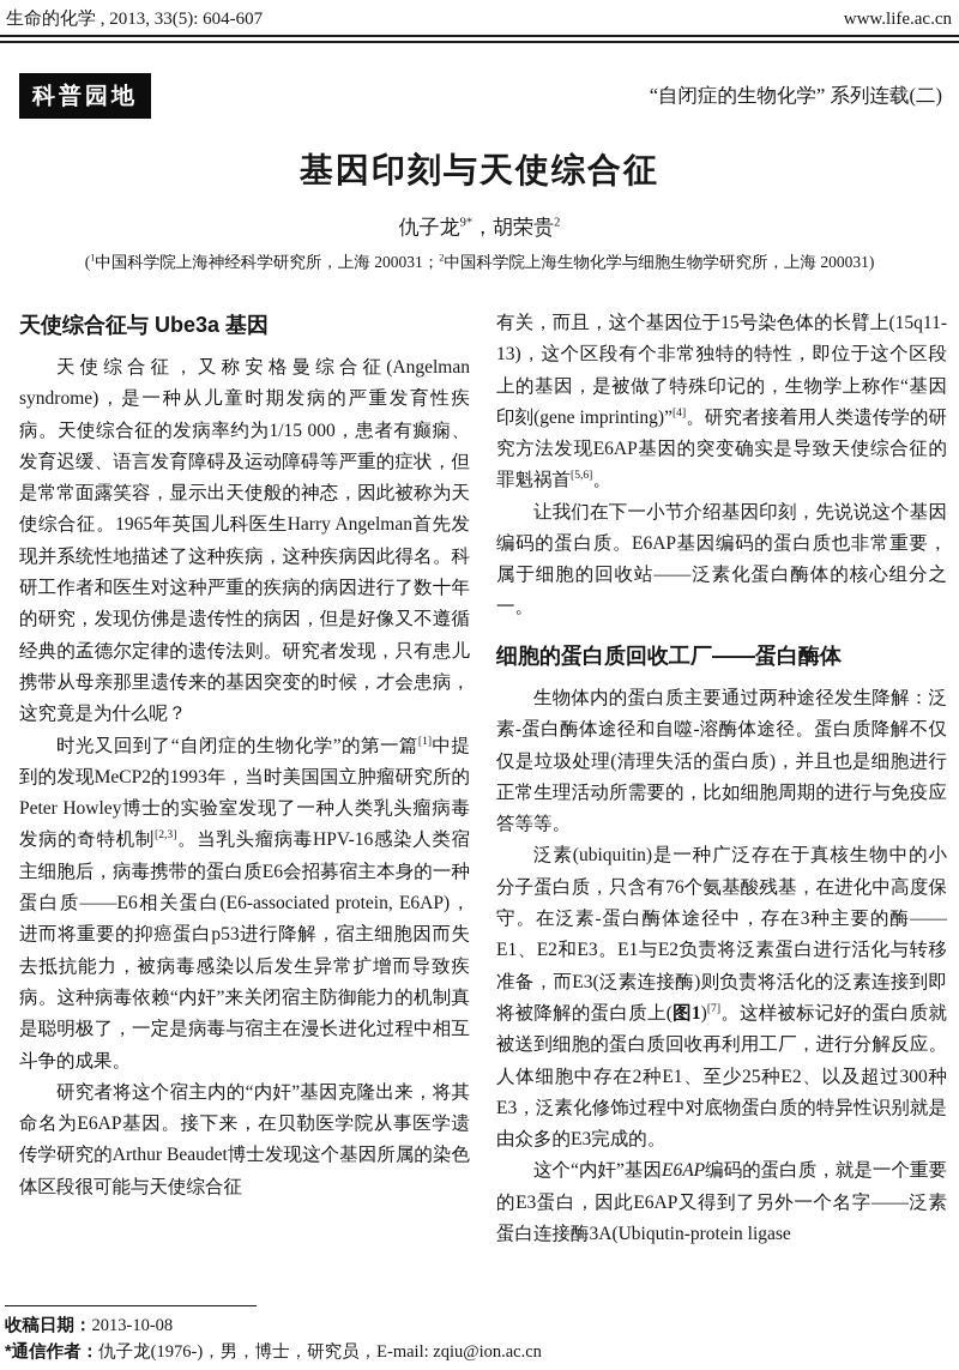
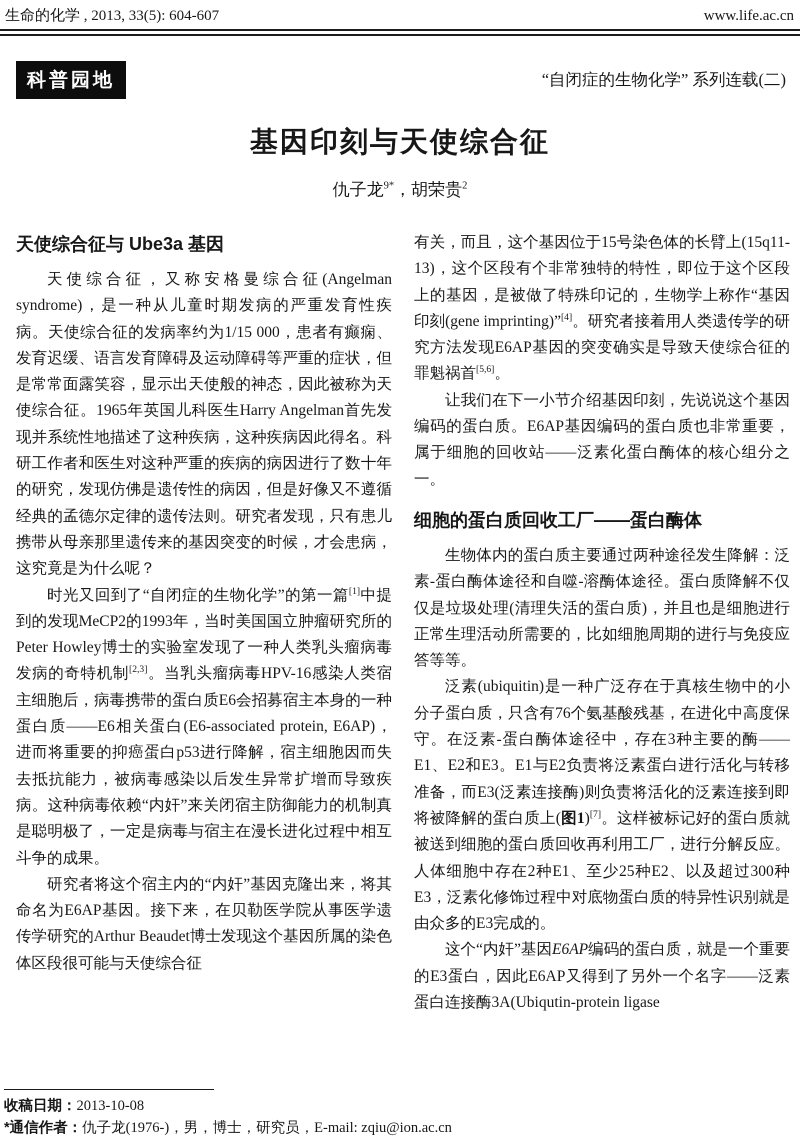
  生命的化学 , 2013, 33(5): 604-607
  www.life.ac.cn
  科普园地
  “自闭症的生物化学” 系列连载(二)
  基因印刻与天使综合征
  仇子龙9*，胡荣贵2
- (1中国科学院上海神经科学研究所，上海 200031；2中国科学院上海生物化学与细胞生物学研究所，上海 200031)
  天使综合征与 Ube3a 基因
  天使综合征，又称安格曼综合征(Angelman syndrome)，是一种从儿童时期发病的严重发育性疾病。天使综合征的发病率约为1/15 000，患者有癫痫、发育迟缓、语言发育障碍及运动障碍等严重的症状，但是常常面露笑容，显示出天使般的神态，因此被称为天使综合征。1965年英国儿科医生Harry Angelman首先发现并系统性地描述了这种疾病，这种疾病因此得名。科研工作者和医生对这种严重的疾病的病因进行了数十年的研究，发现仿佛是遗传性的病因，但是好像又不遵循经典的孟德尔定律的遗传法则。研究者发现，只有患儿携带从母亲那里遗传来的基因突变的时候，才会患病，这究竟是为什么呢？
  时光又回到了“自闭症的生物化学”的第一篇[1]中提到的发现MeCP2的1993年，当时美国国立肿瘤研究所的Peter Howley博士的实验室发现了一种人类乳头瘤病毒发病的奇特机制[2,3]。当乳头瘤病毒HPV-16感染人类宿主细胞后，病毒携带的蛋白质E6会招募宿主本身的一种蛋白质——E6相关蛋白(E6-associated protein, E6AP)，进而将重要的抑癌蛋白p53进行降解，宿主细胞因而失去抵抗能力，被病毒感染以后发生异常扩增而导致疾病。这种病毒依赖“内奸”来关闭宿主防御能力的机制真是聪明极了，一定是病毒与宿主在漫长进化过程中相互斗争的成果。
  研究者将这个宿主内的“内奸”基因克隆出来，将其命名为E6AP基因。接下来，在贝勒医学院从事医学遗传学研究的Arthur Beaudet博士发现这个基因所属的染色体区段很可能与天使综合征
  有关，而且，这个基因位于15号染色体的长臂上(15q11-13)，这个区段有个非常独特的特性，即位于这个区段上的基因，是被做了特殊印记的，生物学上称作“基因印刻(gene imprinting)”[4]。研究者接着用人类遗传学的研究方法发现E6AP基因的突变确实是导致天使综合征的罪魁祸首[5,6]。
  让我们在下一小节介绍基因印刻，先说说这个基因编码的蛋白质。E6AP基因编码的蛋白质也非常重要，属于细胞的回收站——泛素化蛋白酶体的核心组分之一。
  细胞的蛋白质回收工厂——蛋白酶体
  生物体内的蛋白质主要通过两种途径发生降解：泛素-蛋白酶体途径和自噬-溶酶体途径。蛋白质降解不仅仅是垃圾处理(清理失活的蛋白质)，并且也是细胞进行正常生理活动所需要的，比如细胞周期的进行与免疫应答等等。
  泛素(ubiquitin)是一种广泛存在于真核生物中的小分子蛋白质，只含有76个氨基酸残基，在进化中高度保守。在泛素-蛋白酶体途径中，存在3种主要的酶——E1、E2和E3。E1与E2负责将泛素蛋白进行活化与转移准备，而E3(泛素连接酶)则负责将活化的泛素连接到即将被降解的蛋白质上(图1)[7]。这样被标记好的蛋白质就被送到细胞的蛋白质回收再利用工厂，进行分解反应。人体细胞中存在2种E1、至少25种E2、以及超过300种E3，泛素化修饰过程中对底物蛋白质的特异性识别就是由众多的E3完成的。
  这个“内奸”基因E6AP编码的蛋白质，就是一个重要的E3蛋白，因此E6AP又得到了另外一个名字——泛素蛋白连接酶3A(Ubiqutin-protein ligase
  收稿日期：2013-10-08
  *通信作者：仇子龙(1976-)，男，博士，研究员，E-mail: zqiu@ion.ac.cn
